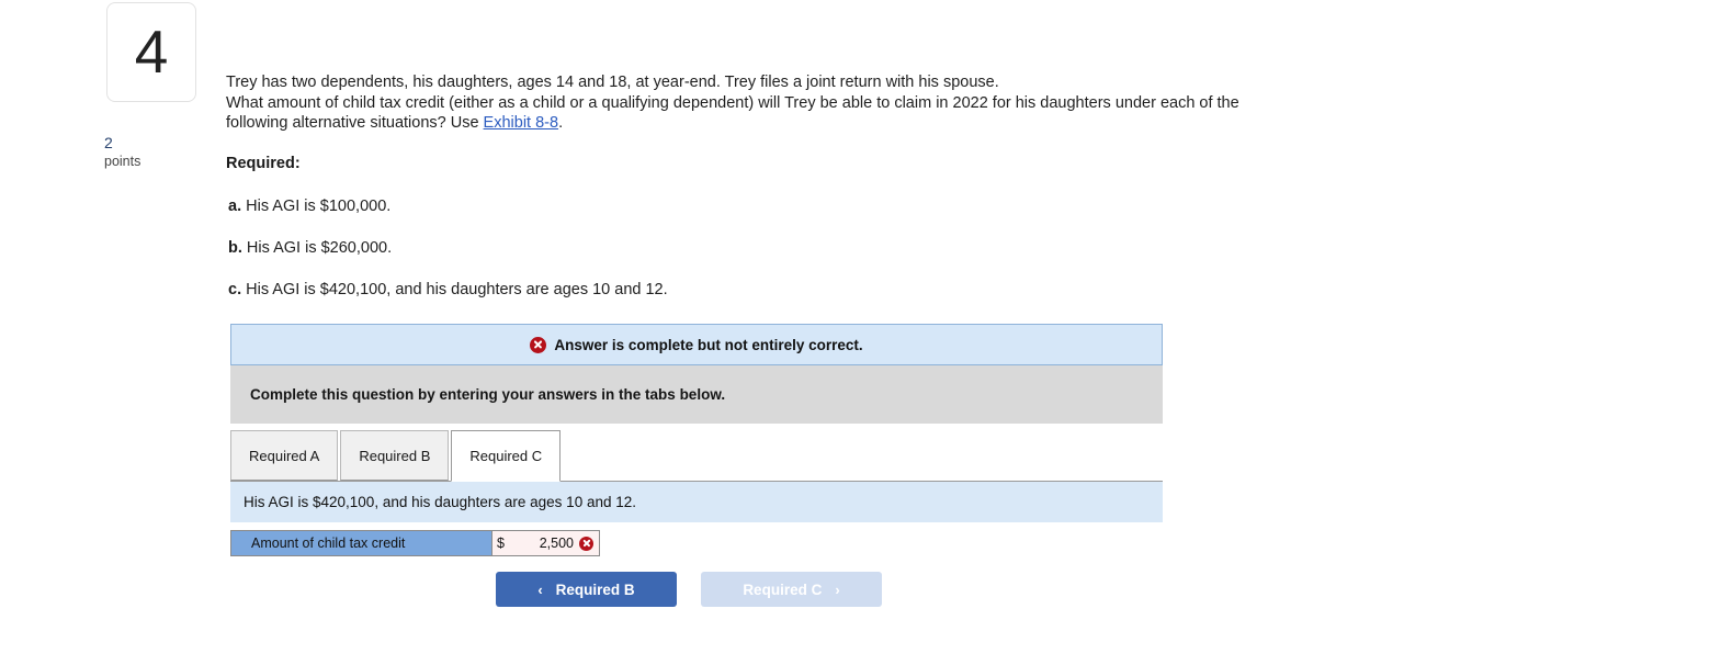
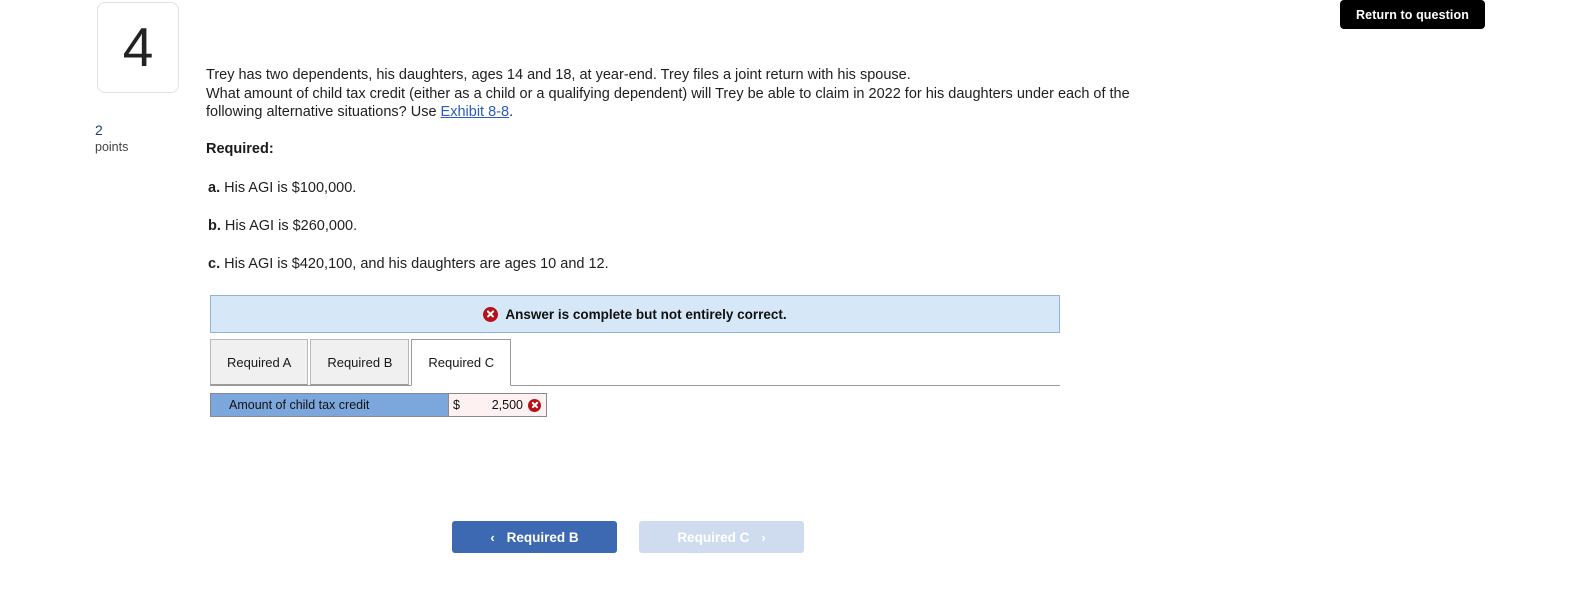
+ Return to question
  4
  2
  points
  Trey has two dependents, his daughters, ages 14 and 18, at year-end. Trey files a joint return with his spouse.
  What amount of child tax credit (either as a child or a qualifying dependent) will Trey be able to claim in 2022 for his daughters under each of the following alternative situations? Use Exhibit 8-8.
  Required:
  a. His AGI is $100,000.
  b. His AGI is $260,000.
  c. His AGI is $420,100, and his daughters are ages 10 and 12.
  Answer is complete but not entirely correct.
- Complete this question by entering your answers in the tabs below.
  Required A
  Required B
  Required C
- His AGI is $420,100, and his daughters are ages 10 and 12.
  Amount of child tax credit
  $
  2,500
  ‹
  Required B
  Required C
  ›
